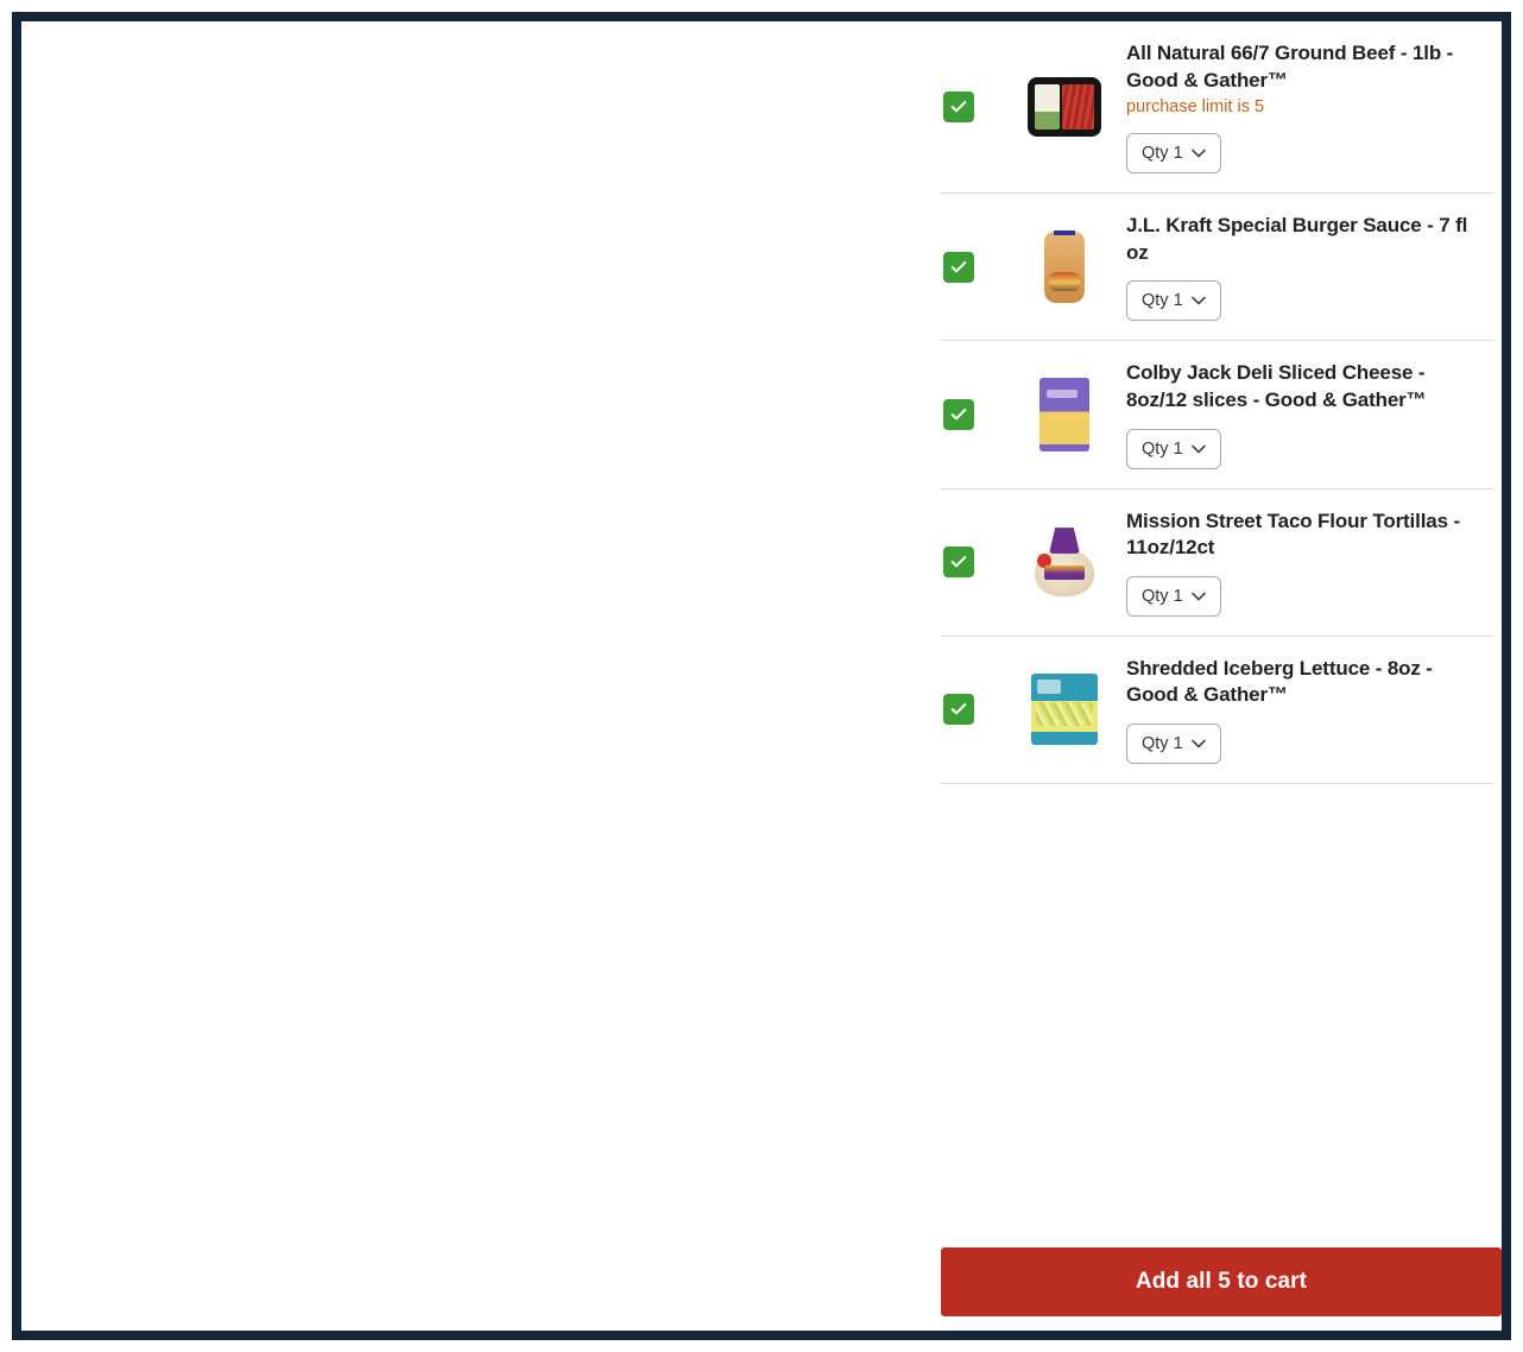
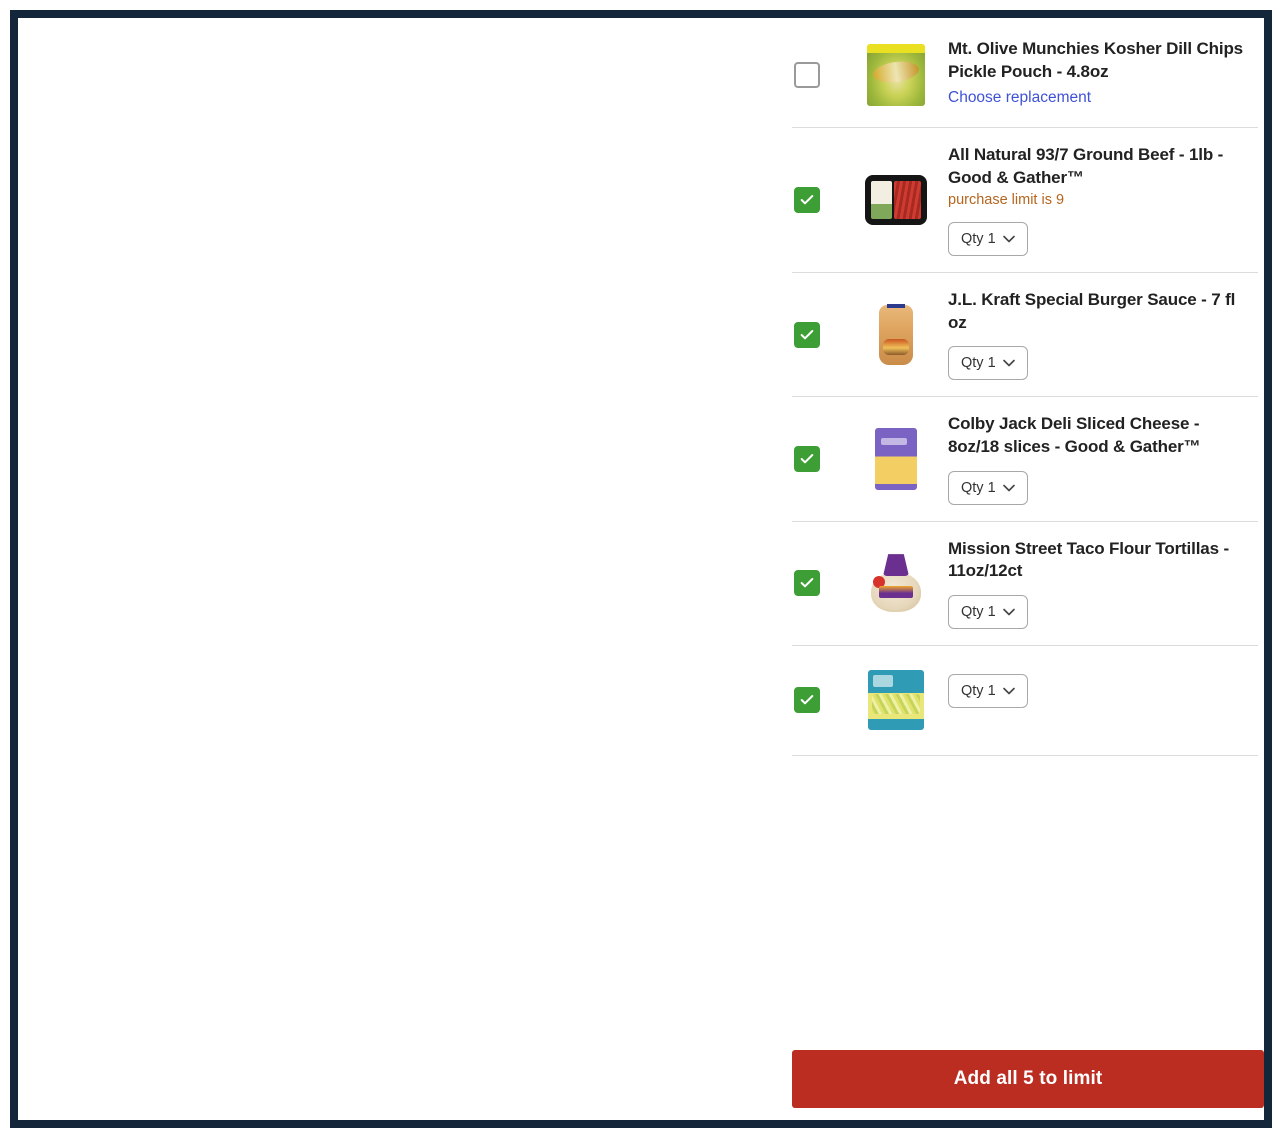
+ Mt. Olive Munchies Kosher Dill Chips Pickle Pouch - 4.8oz
+ Choose replacement
- All Natural 66/7 Ground Beef - 1lb - Good & Gather™
+ All Natural 93/7 Ground Beef - 1lb - Good & Gather™
- purchase limit is 5
+ purchase limit is 9
  Qty 1
  J.L. Kraft Special Burger Sauce - 7 fl oz
  Qty 1
- Colby Jack Deli Sliced Cheese - 8oz/12 slices - Good & Gather™
+ Colby Jack Deli Sliced Cheese - 8oz/18 slices - Good & Gather™
  Qty 1
  Mission Street Taco Flour Tortillas - 11oz/12ct
  Qty 1
- Shredded Iceberg Lettuce - 8oz - Good & Gather™
  Qty 1
- Add all 5 to cart
+ Add all 5 to limit
